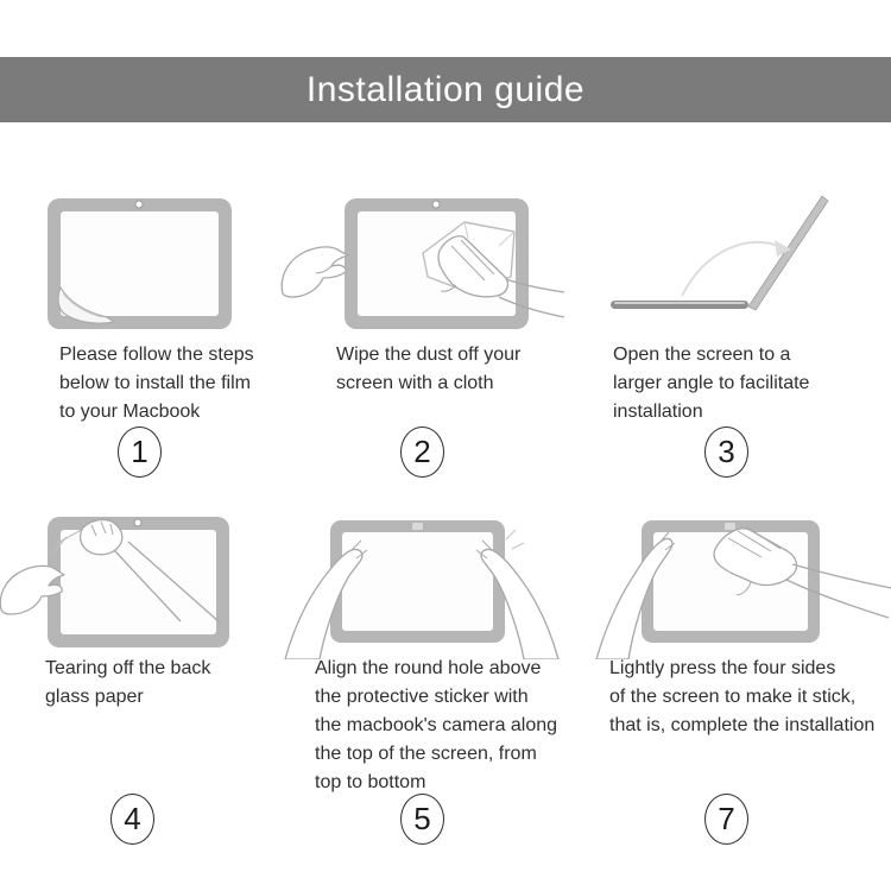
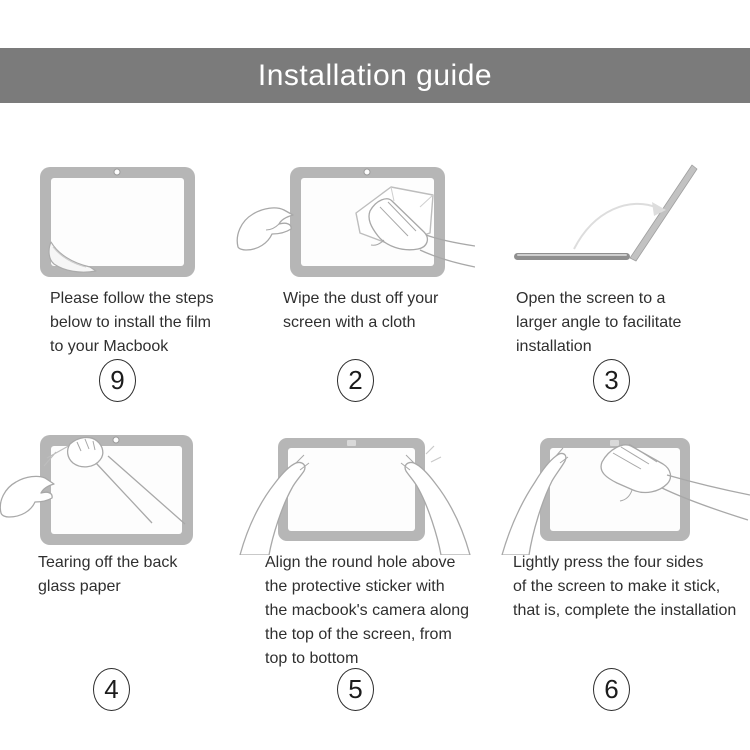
  Installation guide
  Please follow the steps
  below to install the film
  to your Macbook
- 1
+ 9
  Wipe the dust off your
  screen with a cloth
  2
  Open the screen to a
  larger angle to facilitate
  installation
  3
  Tearing off the back
  glass paper
  4
  Align the round hole above
  the protective sticker with
  the macbook's camera along
  the top of the screen, from
  top to bottom
  5
  Lightly press the four sides
  of the screen to make it stick,
  that is, complete the installation
- 7
+ 6
